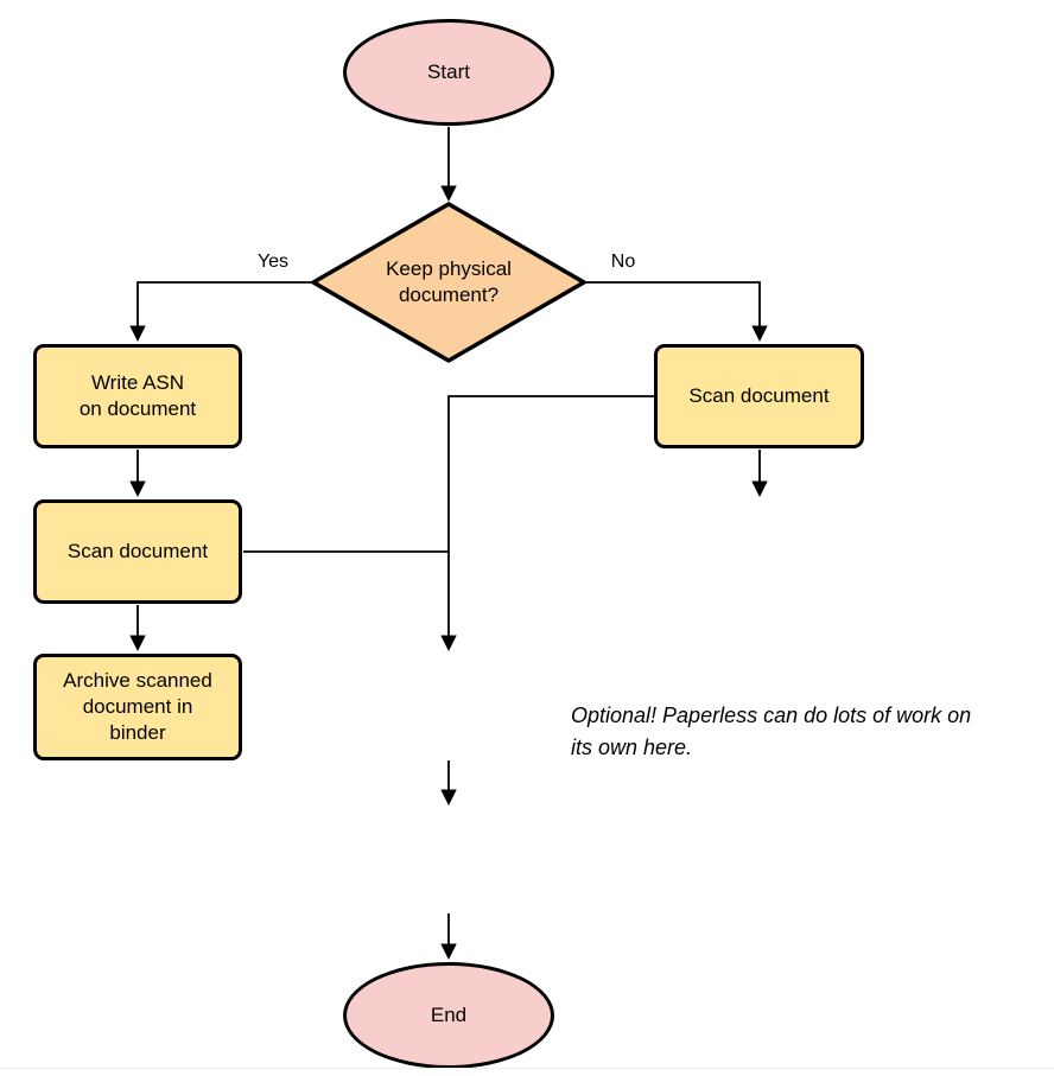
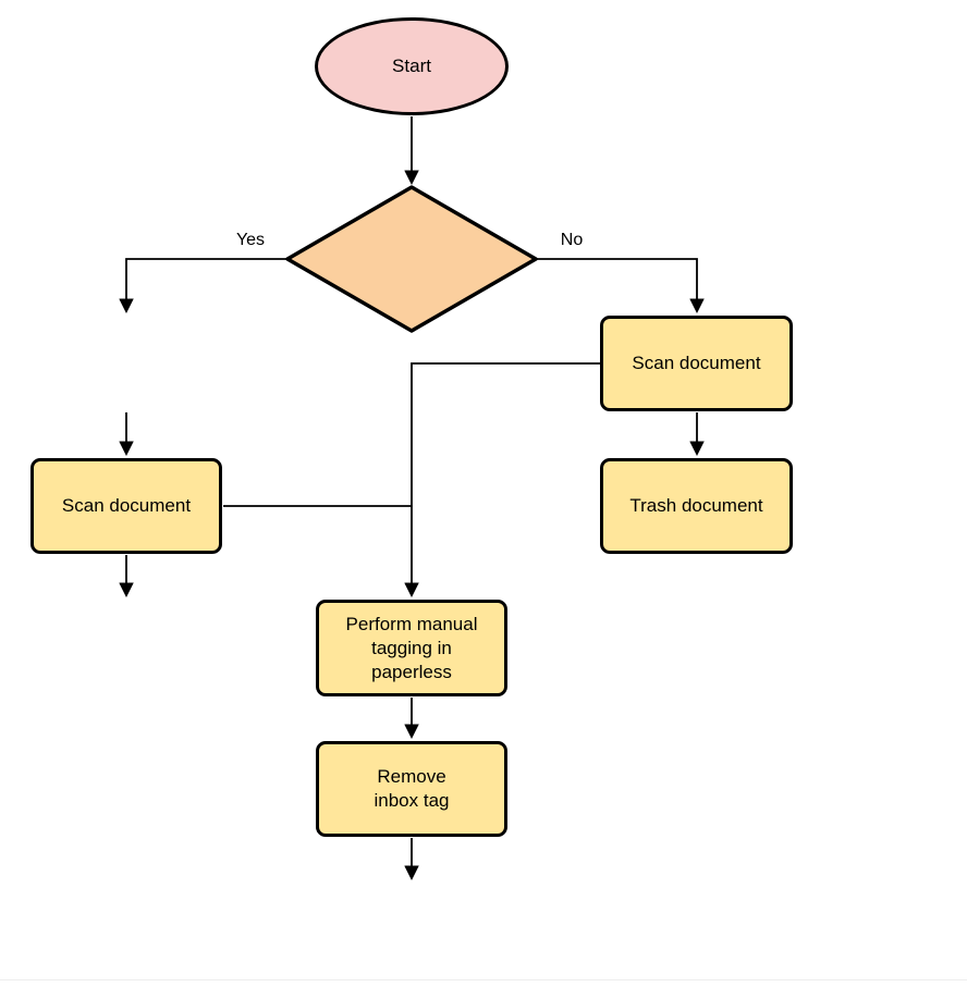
  Start
- End
- Keep physical
- document?
- Write ASN
- on document
  Scan document
- Archive scanned
- document in
- binder
  Scan document
+ Trash document
+ Perform manual
+ tagging in
+ paperless
+ Remove
+ inbox tag
  Yes
  No
- Optional! Paperless can do lots of work on
- its own here.
